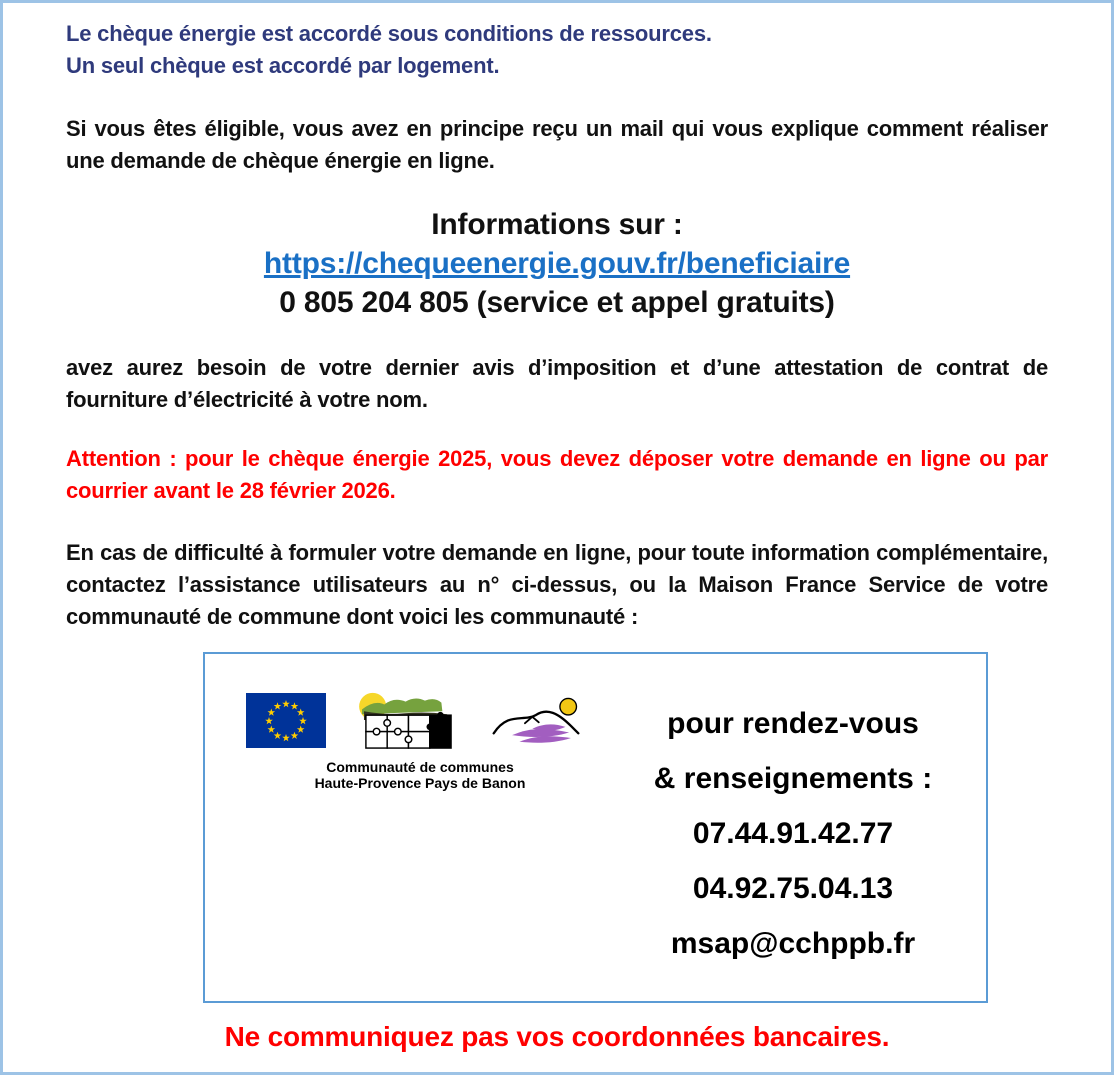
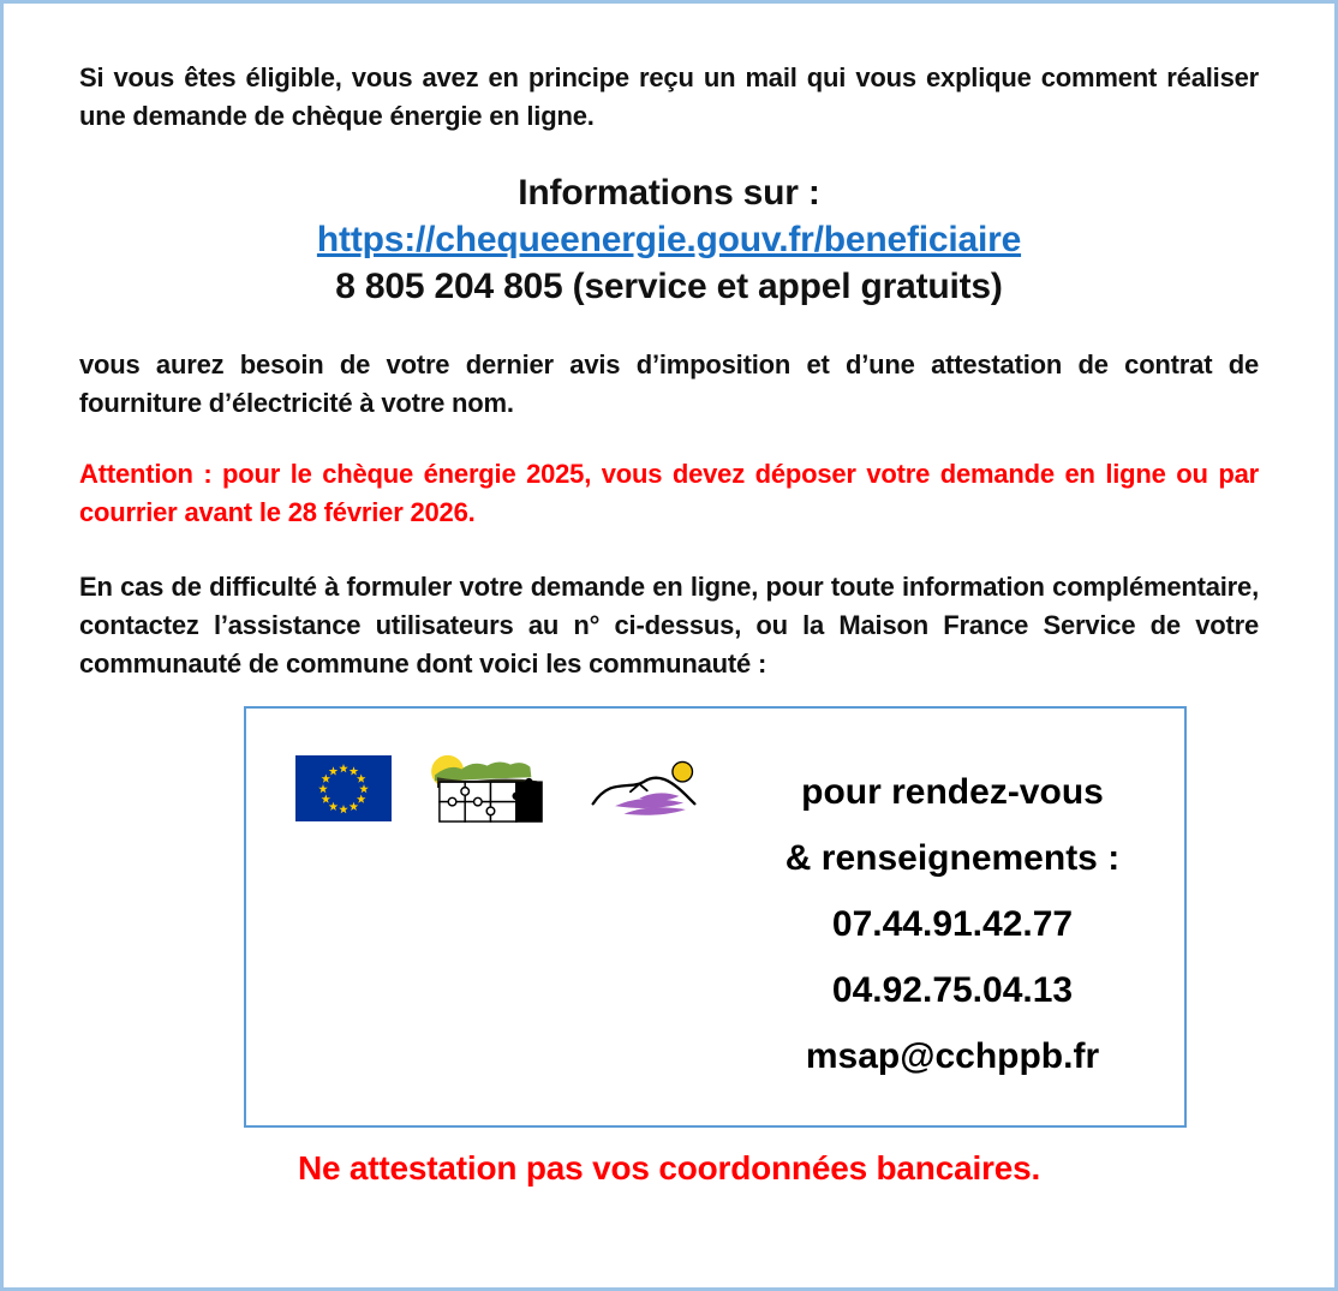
- Le chèque énergie est accordé sous conditions de ressources.
- Un seul chèque est accordé par logement.
  Si vous êtes éligible, vous avez en principe reçu un mail qui vous explique comment réaliser une demande de chèque énergie en ligne.
  Informations sur :
  https://chequeenergie.gouv.fr/beneficiaire
- 0 805 204 805 (service et appel gratuits)
+ 8 805 204 805 (service et appel gratuits)
- avez aurez besoin de votre dernier avis d’imposition et d’une attestation de contrat de fourniture d’électricité à votre nom.
+ vous aurez besoin de votre dernier avis d’imposition et d’une attestation de contrat de fourniture d’électricité à votre nom.
  Attention : pour le chèque énergie 2025, vous devez déposer votre demande en ligne ou par courrier avant le 28 février 2026.
  En cas de difficulté à formuler votre demande en ligne, pour toute information complémentaire, contactez l’assistance utilisateurs au n° ci-dessus, ou la Maison France Service de votre communauté de commune dont voici les communauté :
- Communauté de communes
- Haute-Provence Pays de Banon
  pour rendez-vous
  & renseignements :
  07.44.91.42.77
  04.92.75.04.13
  msap@cchppb.fr
- Ne communiquez pas vos coordonnées bancaires.
+ Ne attestation pas vos coordonnées bancaires.
